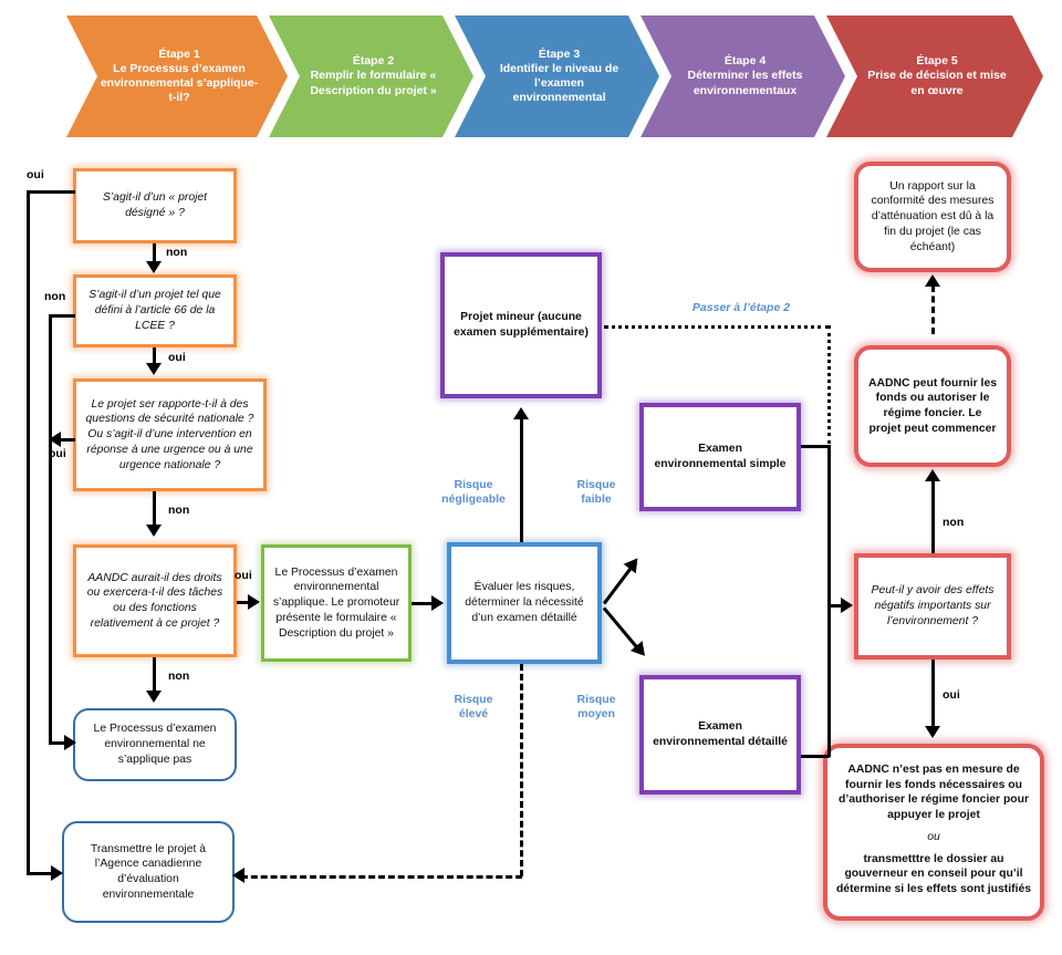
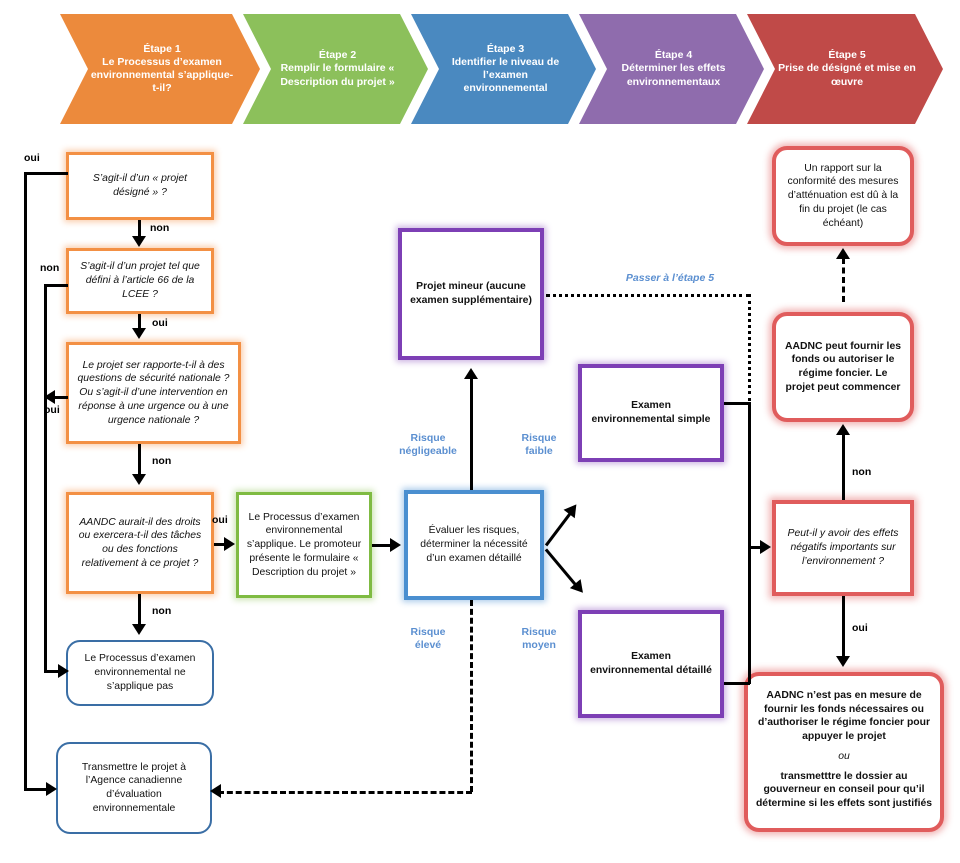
  Étape 1
  Le Processus d’examen environnemental s’applique-t-il?
  Étape 2
  Remplir le formulaire « Description du projet »
  Étape 3
  Identifier le niveau de l’examen environnemental
  Étape 4
  Déterminer les effets environnementaux
  Étape 5
- Prise de décision et mise en œuvre
+ Prise de désigné et mise en œuvre
  S’agit-il d’un « projet désigné » ?
  S’agit-il d’un projet tel que défini à l’article 66 de la LCEE ?
  Le projet ser rapporte-t-il à des questions de sécurité nationale ? Ou s’agit-il d’une intervention en réponse à une urgence ou à une urgence nationale ?
  AANDC aurait-il des droits ou exercera-t-il des tâches ou des fonctions relativement à ce projet ?
  Le Processus d’examen environnemental ne s’applique pas
  Transmettre le projet à l’Agence canadienne d’évaluation environnementale
  Le Processus d’examen environnemental s’applique. Le promoteur présente le formulaire « Description du projet »
  Évaluer les risques, déterminer la nécessité d’un examen détaillé
  Projet mineur (aucune examen supplémentaire)
  Examen environnemental simple
  Examen environnemental détaillé
  Un rapport sur la conformité des mesures d’atténuation est dû à la fin du projet (le cas échéant)
  AADNC peut fournir les fonds ou autoriser le régime foncier. Le projet peut commencer
  Peut-il y avoir des effets négatifs importants sur l’environnement ?
  AADNC n’est pas en mesure de fournir les fonds nécessaires ou d’authoriser le régime foncier pour appuyer le projet
  ou
  transmetttre le dossier au gouverneur en conseil pour qu’il détermine si les effets sont justifiés
  non
  oui
  non
  non
  oui
  non
  oui
  oui
  Risque négligeable
  Risque faible
  Risque moyen
  Risque élevé
- Passer à l’étape 2
+ Passer à l’étape 5
  non
  oui
